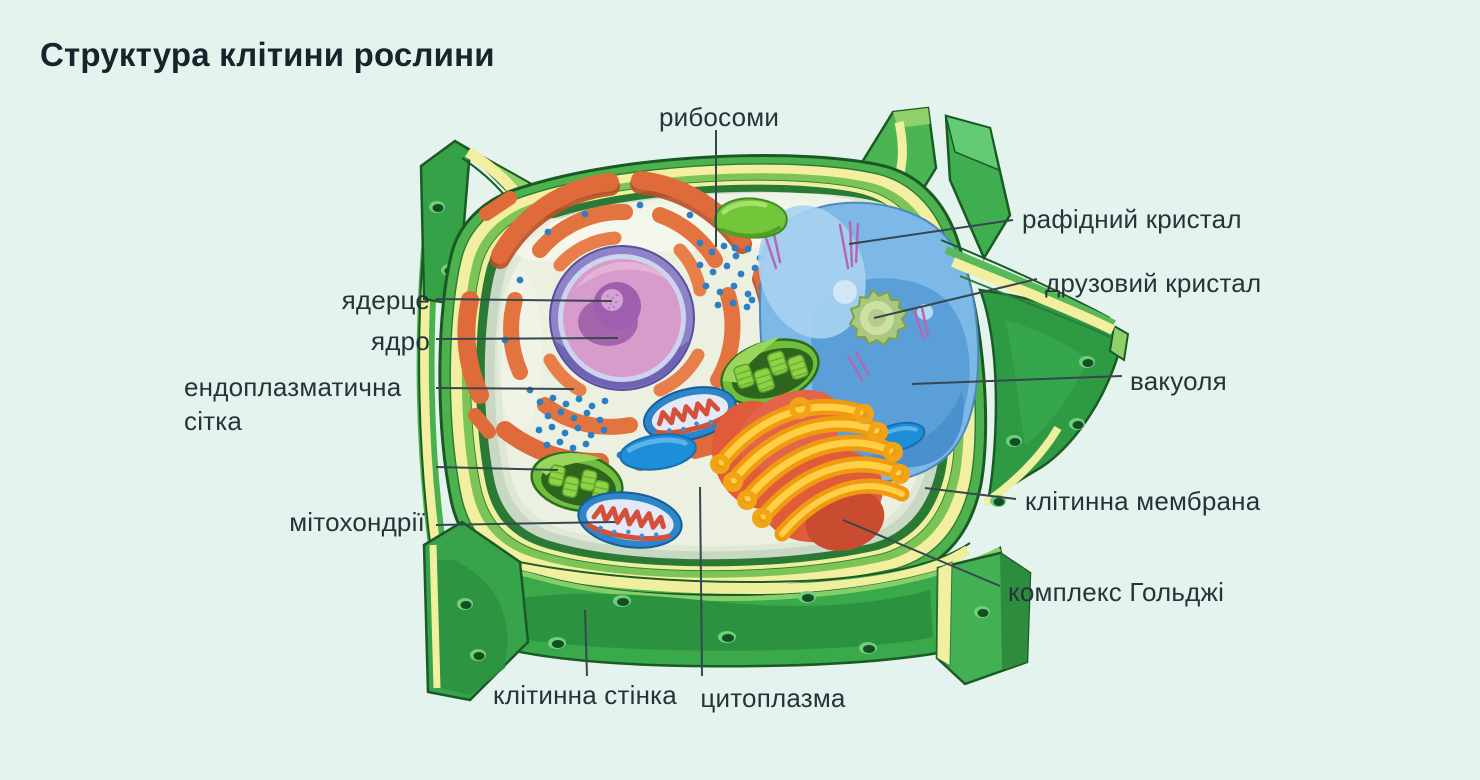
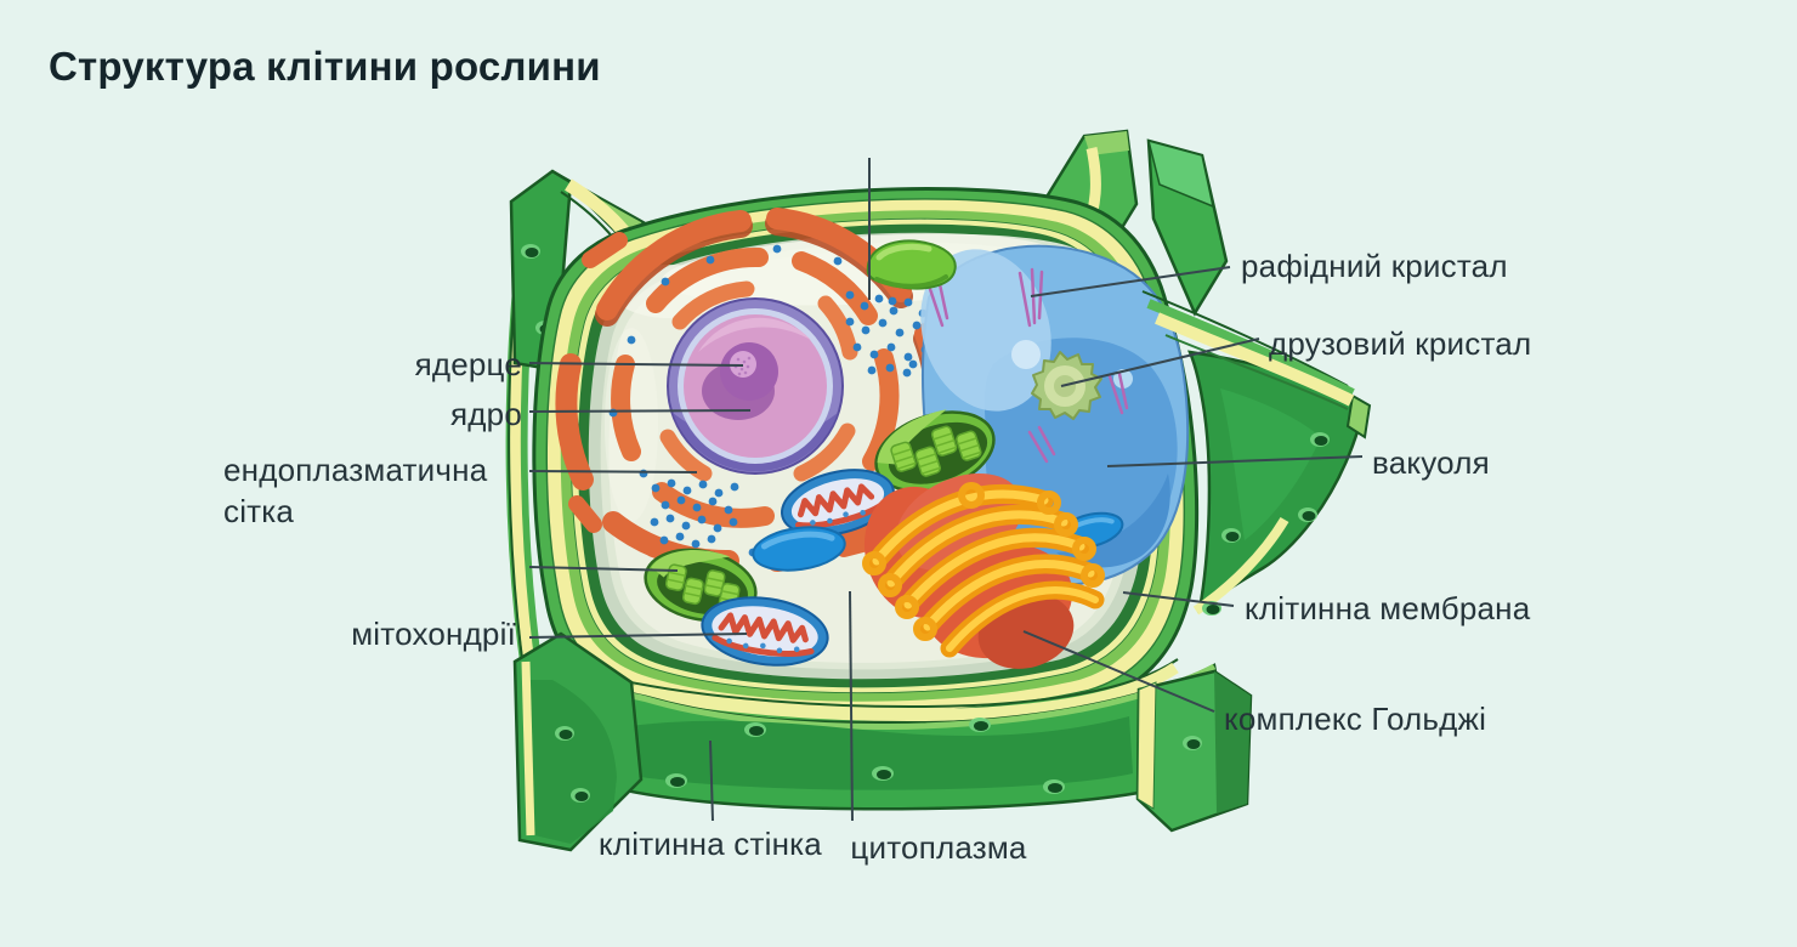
  Структура клітини рослини
- рибосоми
  рафідний кристал
  друзовий кристал
  вакуоля
  клітинна мембрана
  комплекс Гольджі
  ядерце
  ядро
  ендоплазматична сітка
  мітохондрії
  клітинна стінка
  цитоплазма
